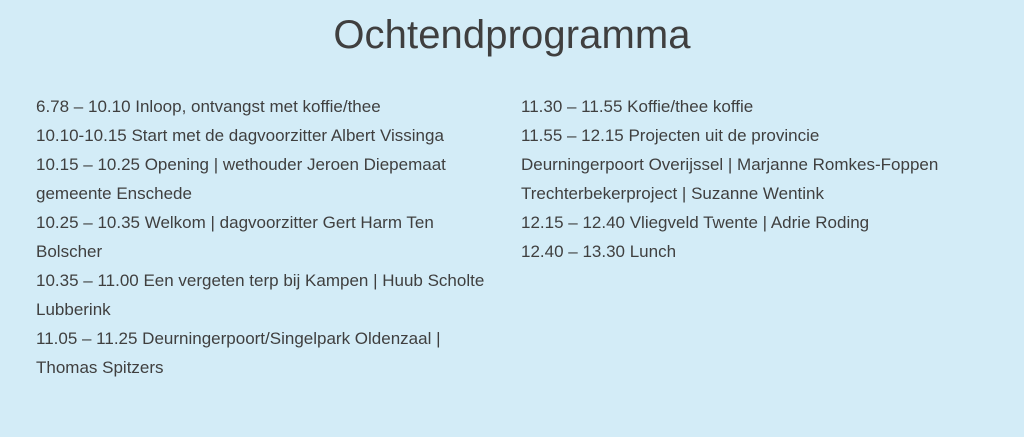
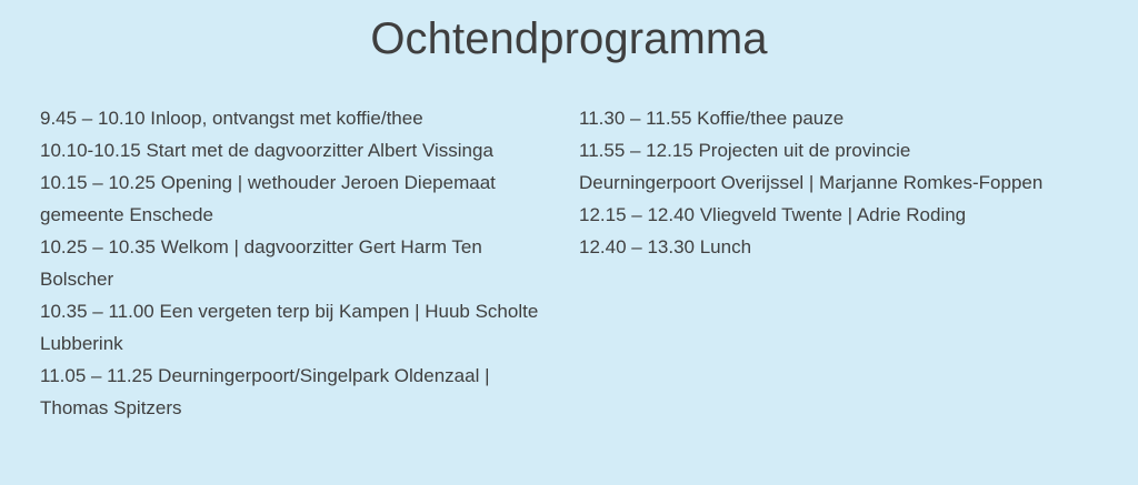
  Ochtendprogramma
- 6.78 – 10.10 Inloop, ontvangst met koffie/thee
+ 9.45 – 10.10 Inloop, ontvangst met koffie/thee
  10.10-10.15 Start met de dagvoorzitter Albert Vissinga
  10.15 – 10.25 Opening | wethouder Jeroen Diepemaat gemeente Enschede
  10.25 – 10.35 Welkom | dagvoorzitter Gert Harm Ten Bolscher
  10.35 – 11.00 Een vergeten terp bij Kampen | Huub Scholte Lubberink
  11.05 – 11.25 Deurningerpoort/Singelpark Oldenzaal | Thomas Spitzers
- 11.30 – 11.55 Koffie/thee koffie
+ 11.30 – 11.55 Koffie/thee pauze
  11.55 – 12.15 Projecten uit de provincie
  Deurningerpoort Overijssel | Marjanne Romkes-Foppen
- Trechterbekerproject | Suzanne Wentink
  12.15 – 12.40 Vliegveld Twente | Adrie Roding
  12.40 – 13.30 Lunch
